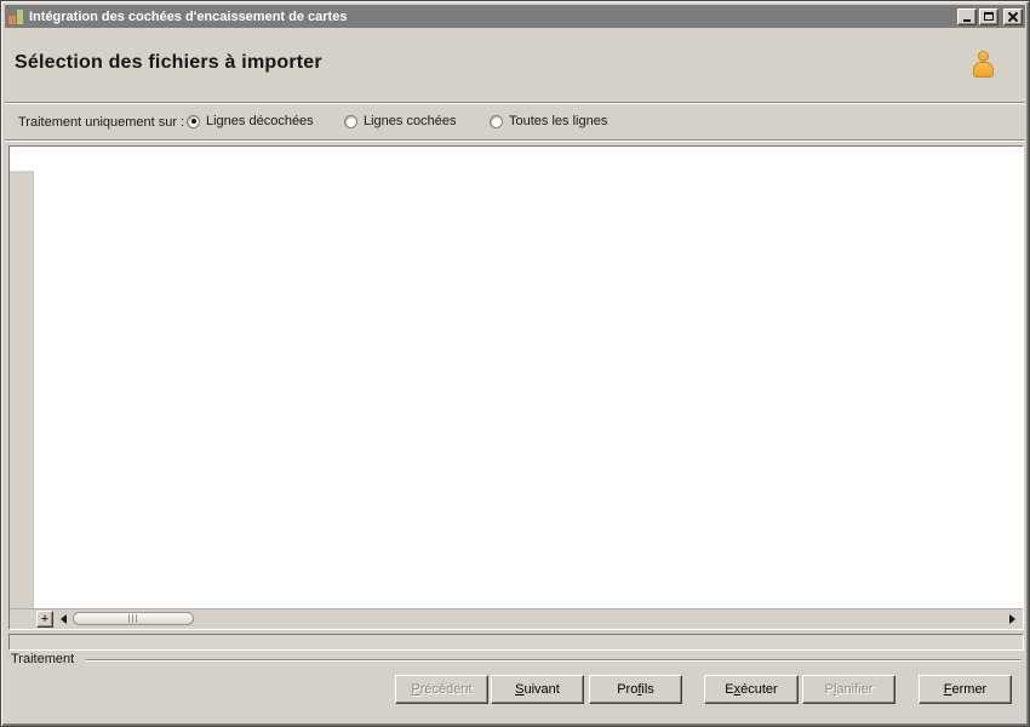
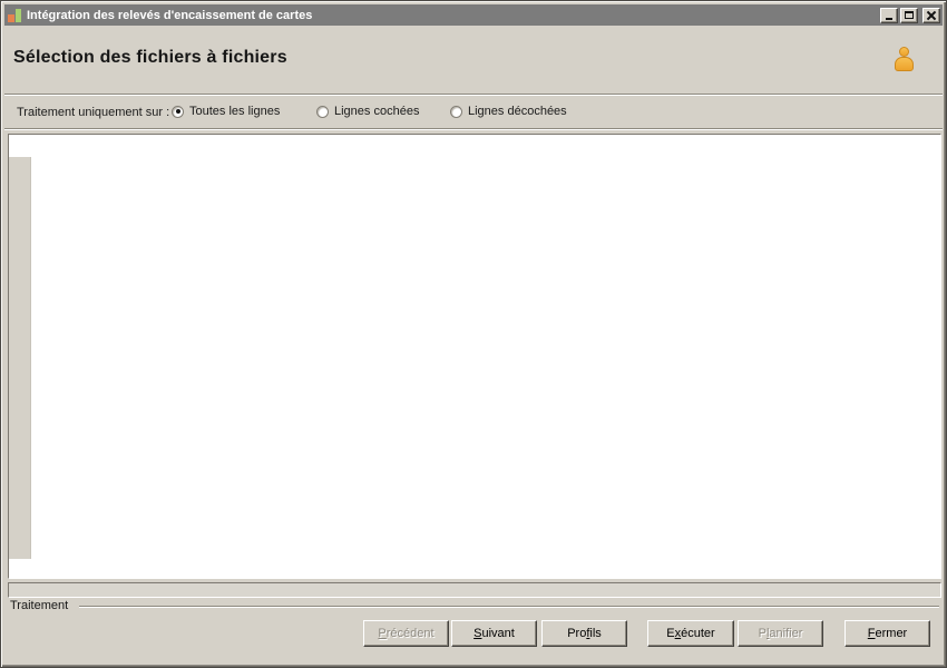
- Intégration des cochées d'encaissement de cartes
+ Intégration des relevés d'encaissement de cartes
- Sélection des fichiers à importer
+ Sélection des fichiers à fichiers
  Traitement uniquement sur :
- Lignes décochées
+ Toutes les lignes
  Lignes cochées
- Toutes les lignes
+ Lignes décochées
- +
  Traitement
  P
  récédent
  S
  uivant
  Pro
  f
  ils
  E
  x
  écuter
  P
  l
  anifier
  F
  ermer
